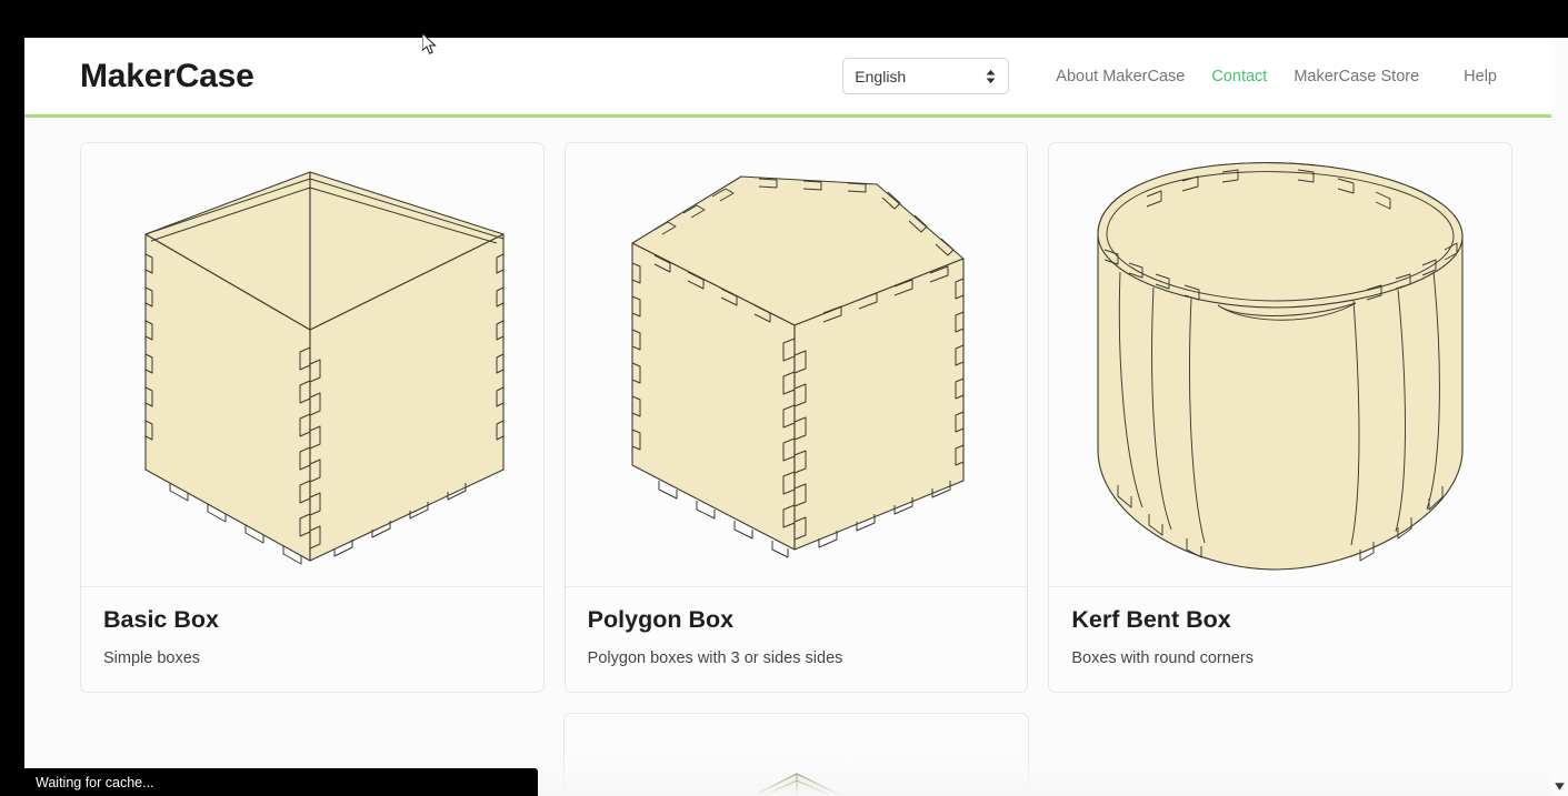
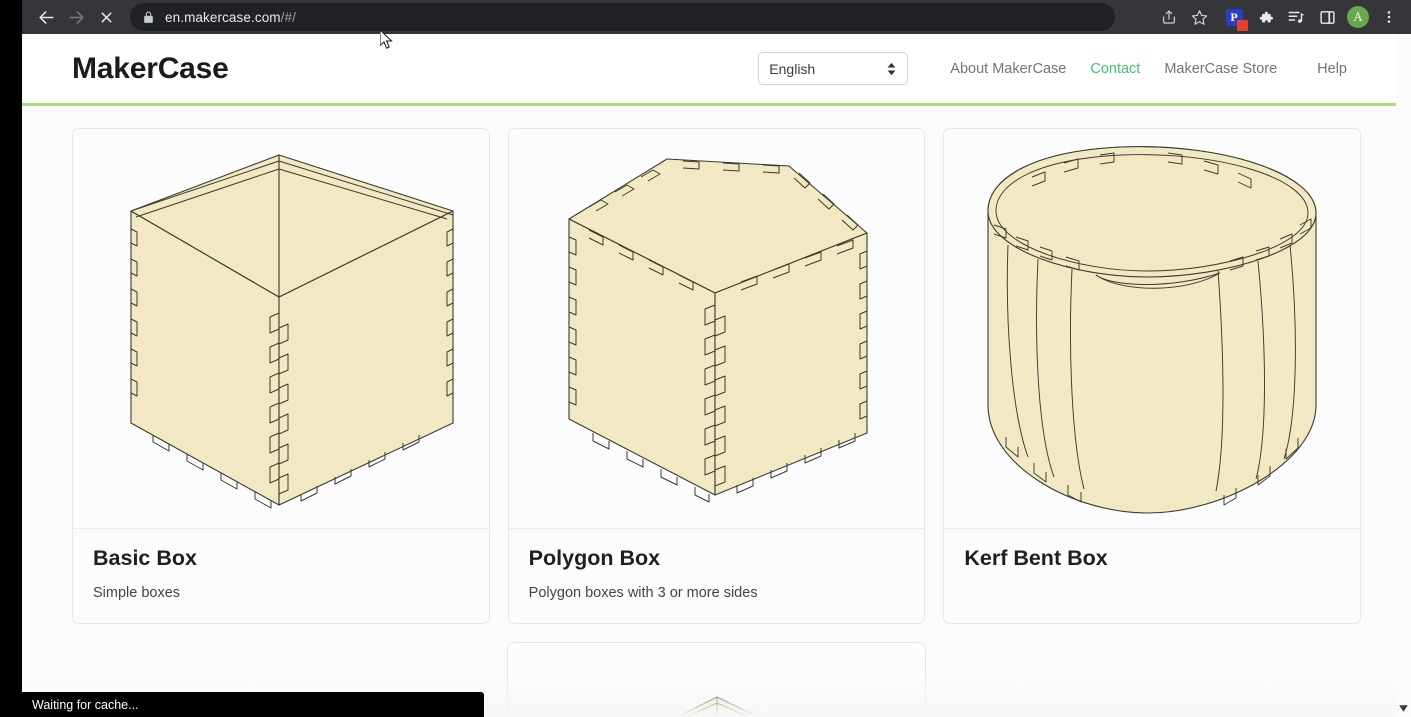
+ en.makercase.com/#/
+ P
+ A
  MakerCase
  English
  About MakerCase
  Contact
  MakerCase Store
  Help
  Basic Box
  Simple boxes
  Polygon Box
- Polygon boxes with 3 or sides sides
+ Polygon boxes with 3 or more sides
  Kerf Bent Box
- Boxes with round corners
  Waiting for cache...
